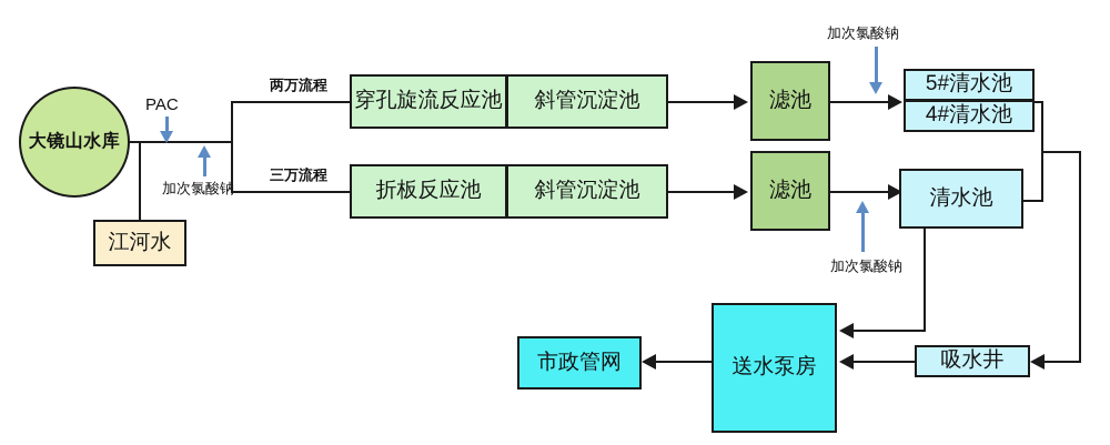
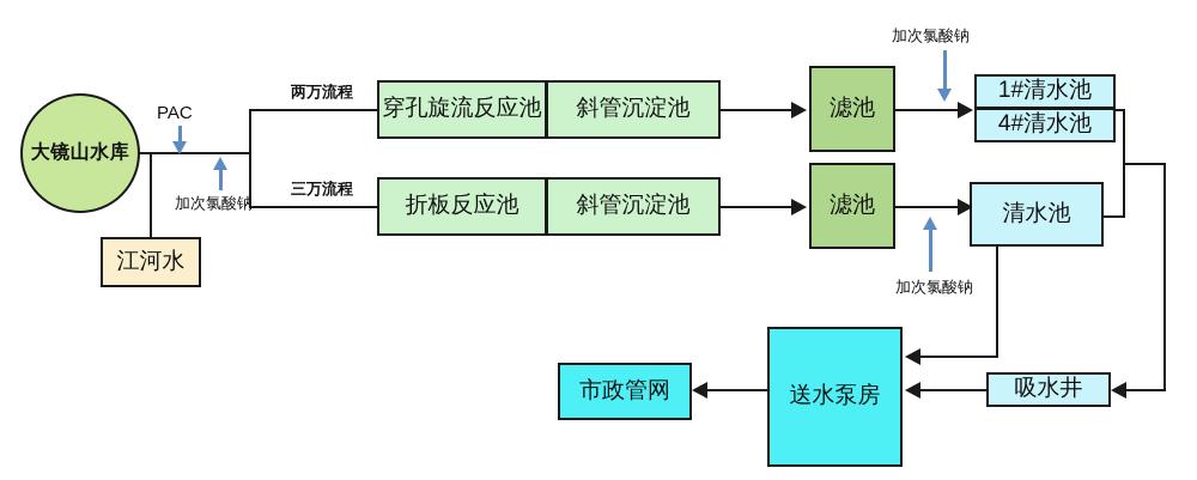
  大镜山水库
  江河水
  PAC
  加次氯酸钠
  两万流程
  三万流程
  穿孔旋流反应池
  斜管沉淀池
  滤池
  加次氯酸钠
- 5#清水池
+ 1#清水池
  4#清水池
  折板反应池
  斜管沉淀池
  滤池
  加次氯酸钠
  清水池
  吸水井
  送水泵房
  市政管网
